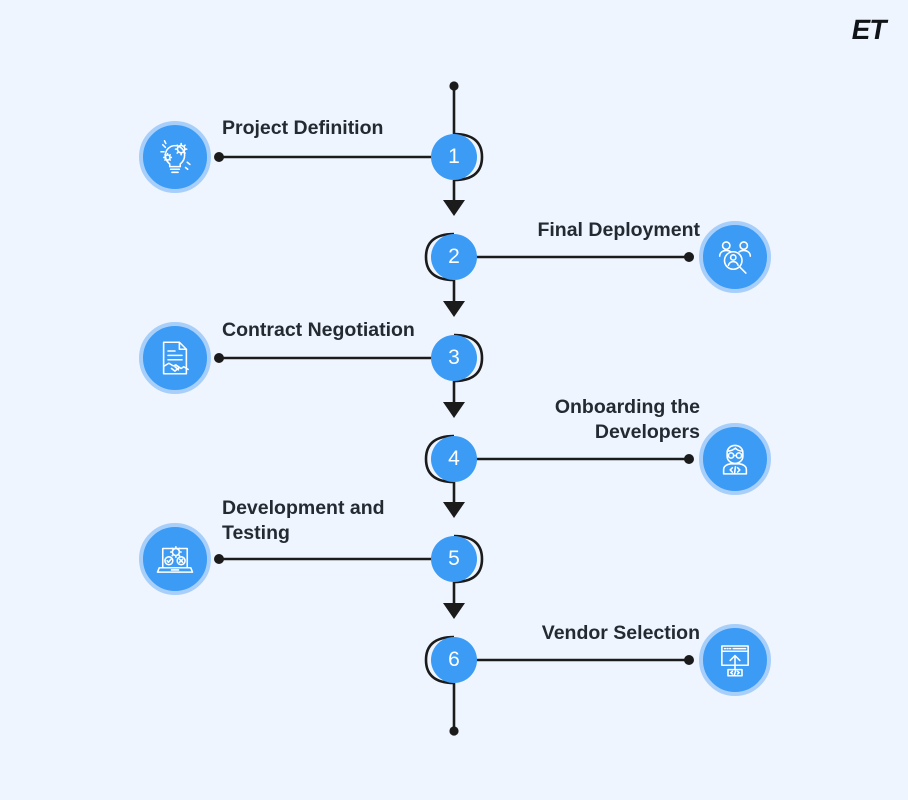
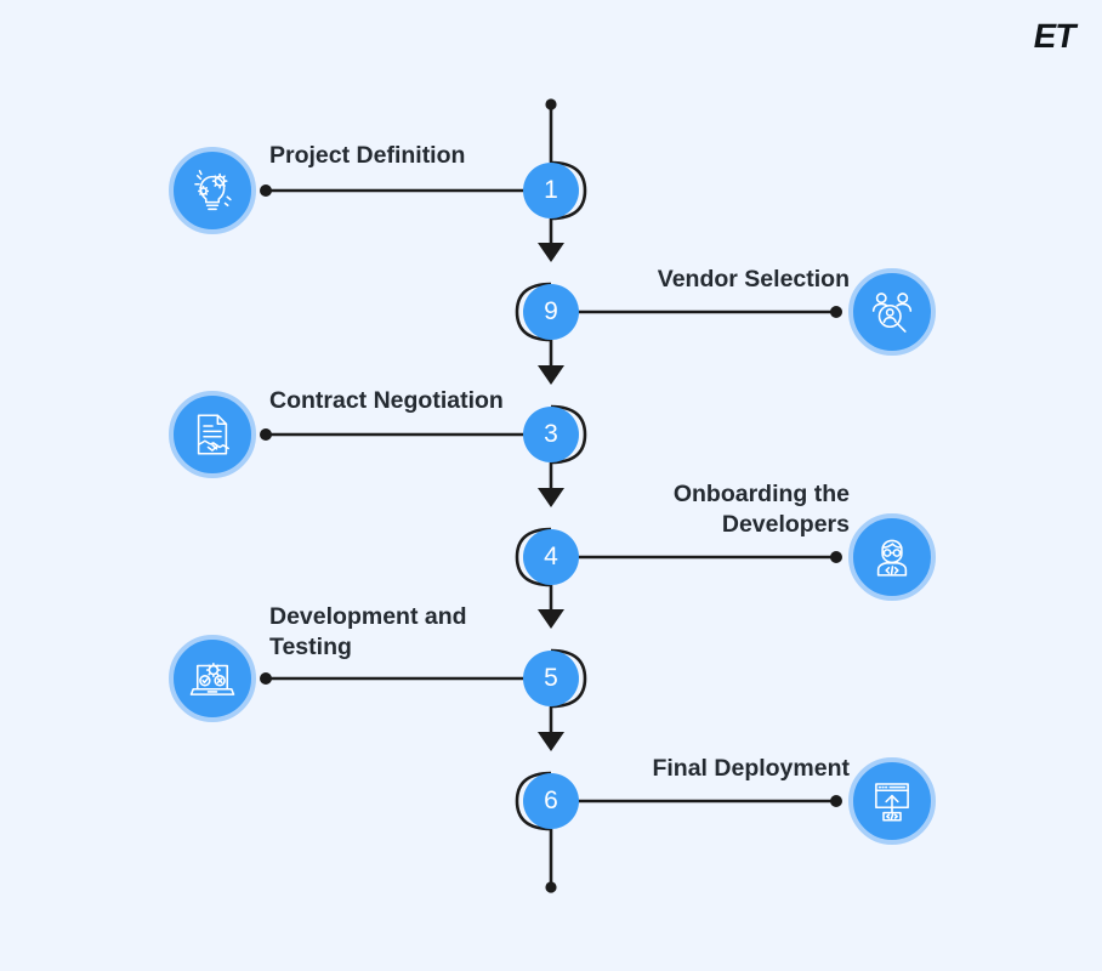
  1
- 2
+ 9
  3
  4
  5
  6
  Project Definition
- Final Deployment
+ Vendor Selection
  Contract Negotiation
  Onboarding the
  Developers
  Development and
  Testing
- Vendor Selection
+ Final Deployment
